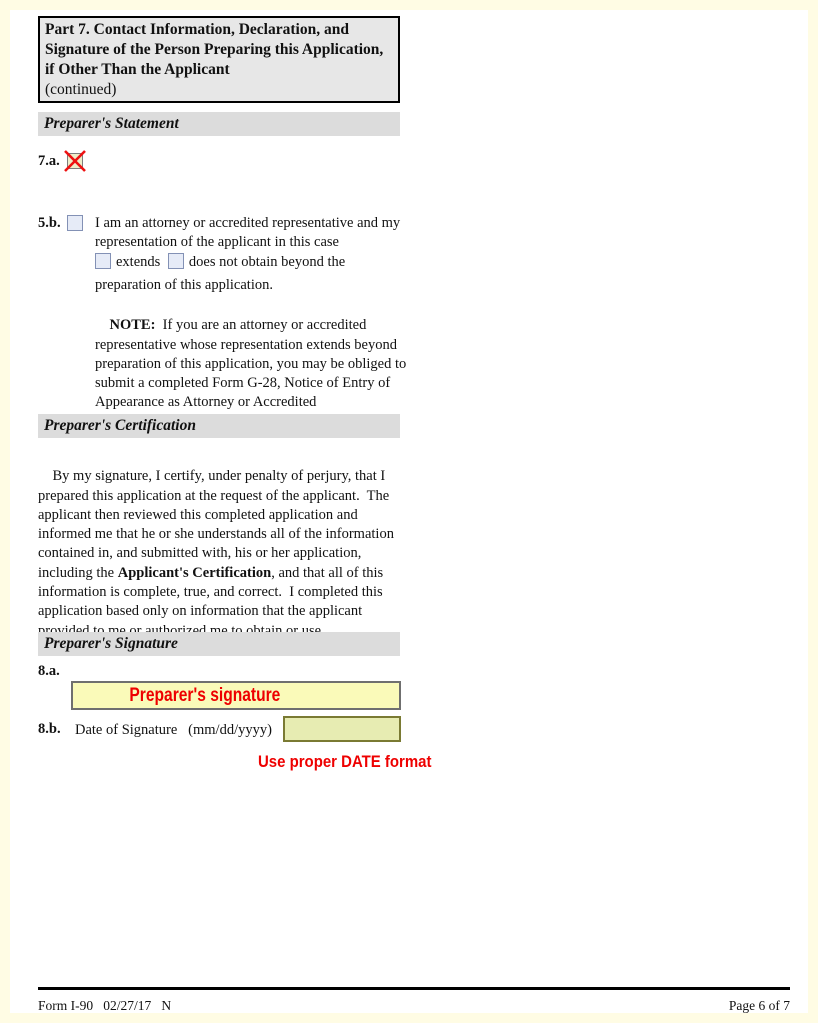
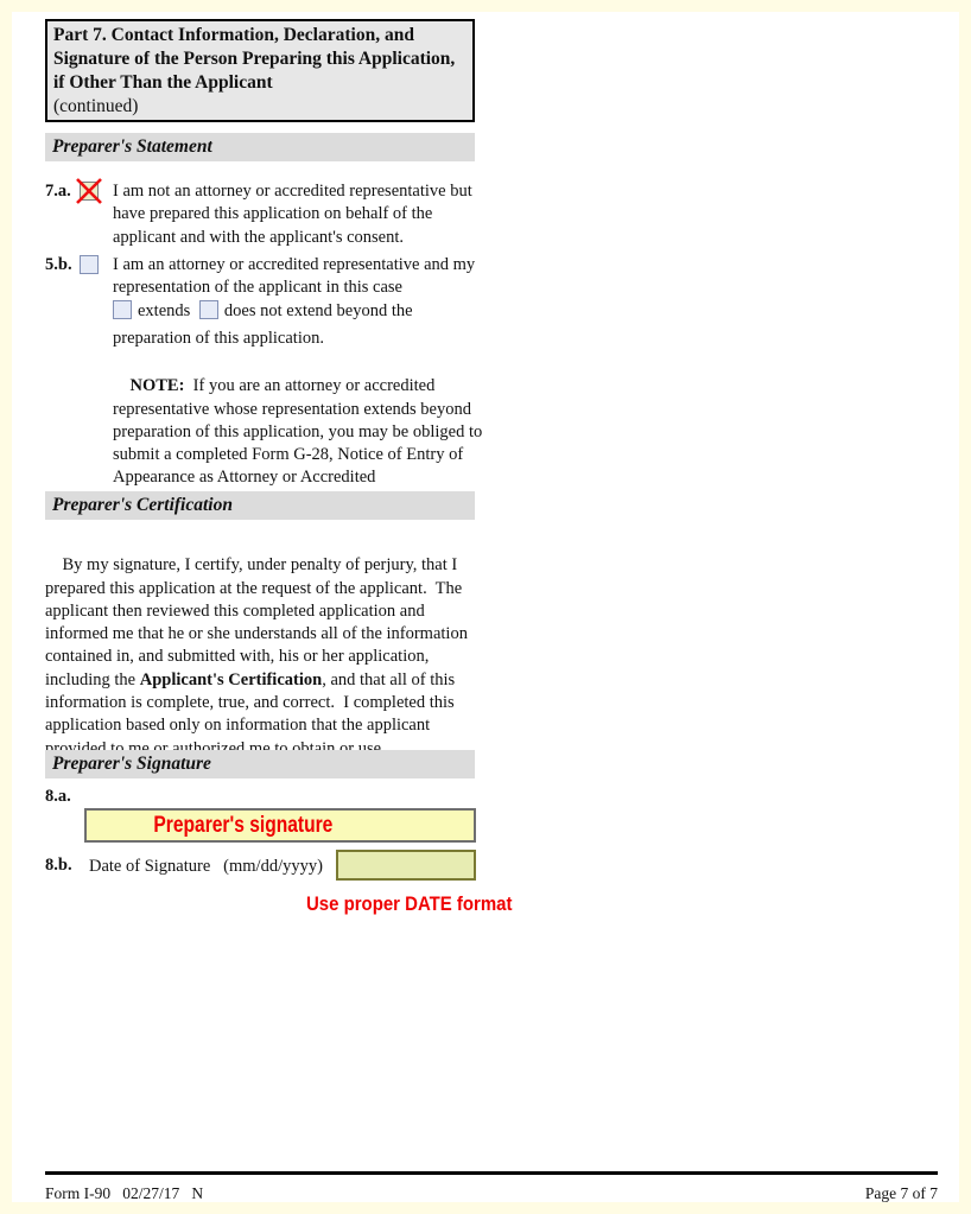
  Part 7. Contact Information, Declaration, and Signature of the Person Preparing this Application, if Other Than the Applicant
  (continued)
  Preparer's Statement
  7.a.
+ I am not an attorney or accredited representative but have prepared this application on behalf of the applicant and with the applicant's consent.
  5.b.
  I am an attorney or accredited representative and my representation of the applicant in this case
- extends does not obtain beyond the
+ extends does not extend beyond the
  preparation of this application.
  NOTE: If you are an attorney or accredited representative whose representation extends beyond preparation of this application, you may be obliged to submit a completed Form G-28, Notice of Entry of Appearance as Attorney or Accredited
  Preparer's Certification
  By my signature, I certify, under penalty of perjury, that I prepared this application at the request of the applicant. The applicant then reviewed this completed application and informed me that he or she understands all of the information contained in, and submitted with, his or her application, including the Applicant's Certification, and that all of this information is complete, true, and correct. I completed this application based only on information that the applicant provided to me or authorized me to obtain or use.
  Preparer's Signature
  8.a.
  Preparer's signature
  8.b.
  Date of Signature (mm/dd/yyyy)
  Use proper DATE format
  Form I-90 02/27/17 N
- Page 6 of 7
+ Page 7 of 7
